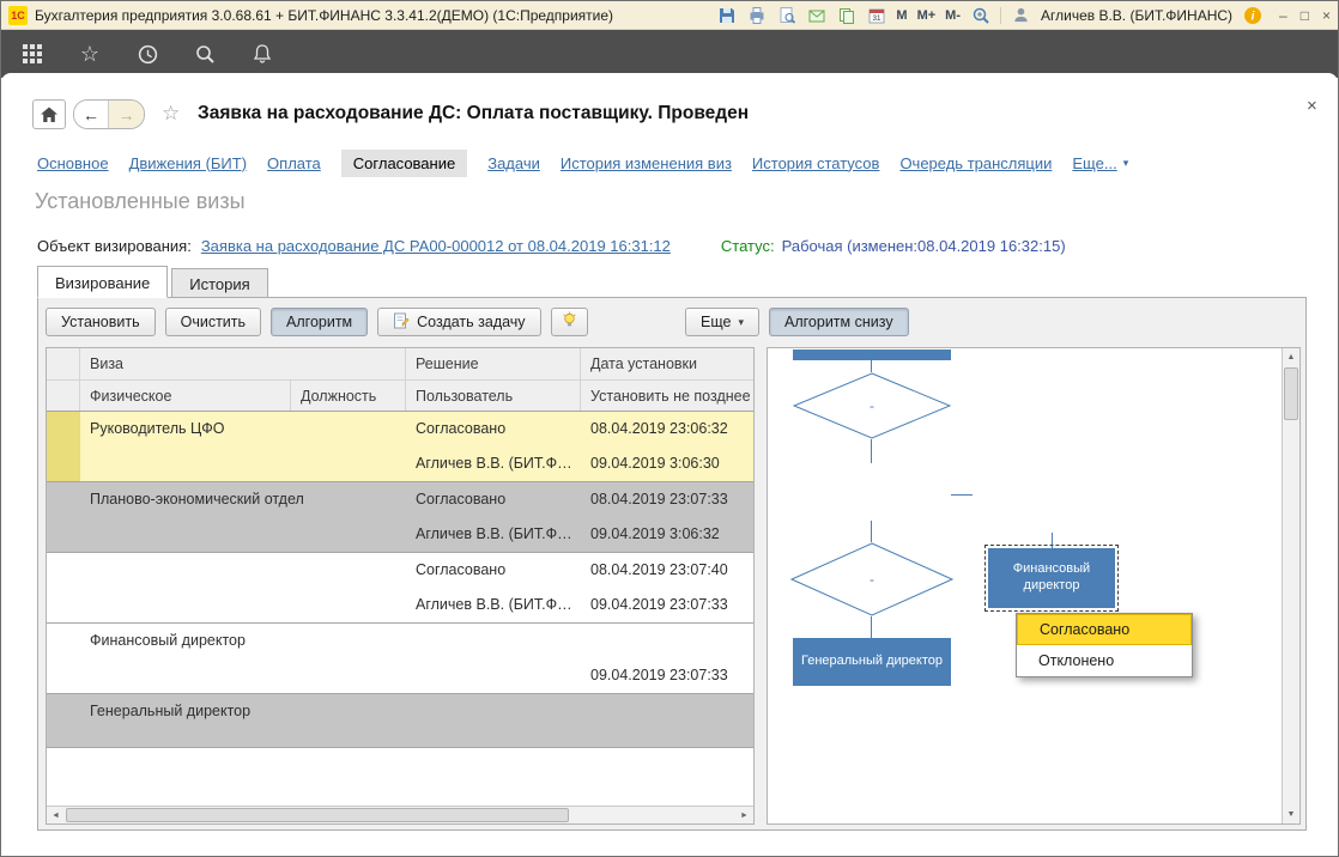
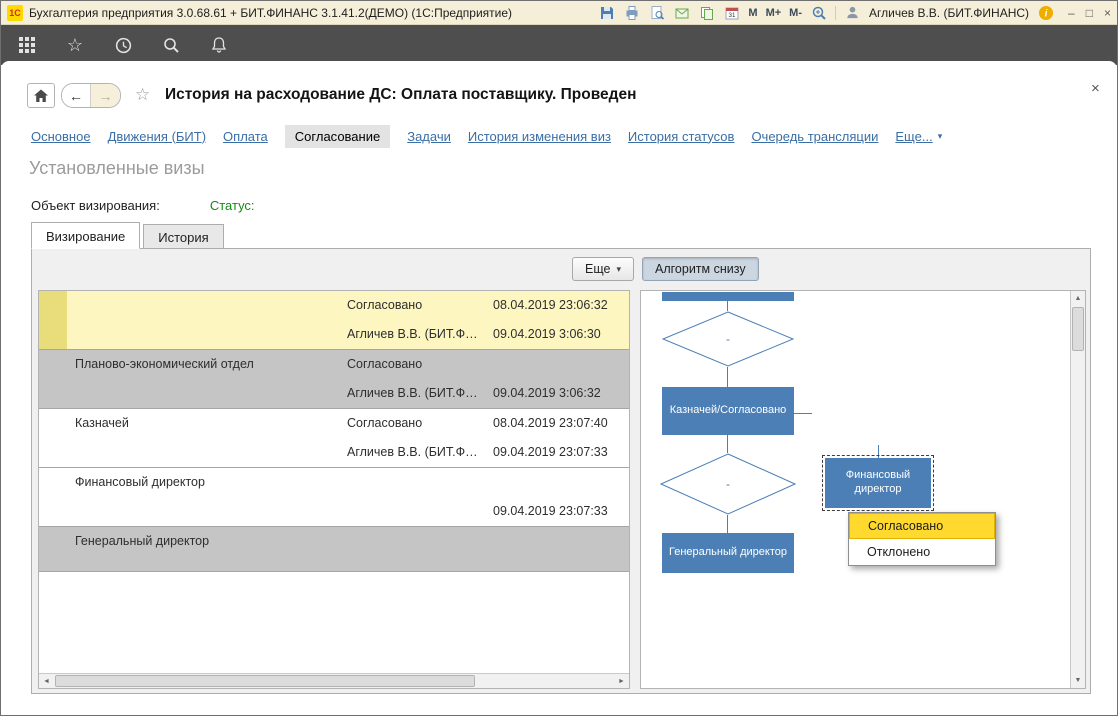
  1С
- Бухгалтерия предприятия 3.0.68.61 + БИТ.ФИНАНС 3.3.41.2(ДЕМО) (1С:Предприятие)
+ Бухгалтерия предприятия 3.0.68.61 + БИТ.ФИНАНС 3.1.41.2(ДЕМО) (1С:Предприятие)
  M
  M+
  M-
  Агличев В.В. (БИТ.ФИНАНС)
  i
  –
  □
  ×
  ☆
  ←
  →
  ☆
- Заявка на расходование ДС: Оплата поставщику. Проведен
+ История на расходование ДС: Оплата поставщику. Проведен
  ×
  Основное
  Движения (БИТ)
  Оплата
  Согласование
  Задачи
  История изменения виз
  История статусов
  Очередь трансляции
  Еще...
  ▾
  Установленные визы
  Объект визирования:
- Заявка на расходование ДС РА00-000012 от 08.04.2019 16:31:12
  Статус:
- Рабочая (изменен:08.04.2019 16:32:15)
  Визирование
  История
- Установить
- Очистить
- Алгоритм
- Создать задачу
  Еще
  ▾
  Алгоритм снизу
- Виза
- Решение
- Дата установки
- Физическое
- Должность
- Пользователь
- Установить не позднее
- Руководитель ЦФО
  Согласовано
  08.04.2019 23:06:32
  Агличев В.В. (БИТ.Ф…
  09.04.2019 3:06:30
  Планово-экономический отдел
  Согласовано
- 08.04.2019 23:07:33
  Агличев В.В. (БИТ.Ф…
  09.04.2019 3:06:32
+ Казначей
  Согласовано
  08.04.2019 23:07:40
  Агличев В.В. (БИТ.Ф…
  09.04.2019 23:07:33
  Финансовый директор
  09.04.2019 23:07:33
  Генеральный директор
  -
+ Казначей/Согласовано
  -
  Финансовый директор
  Генеральный директор
  Согласовано
  Отклонено
